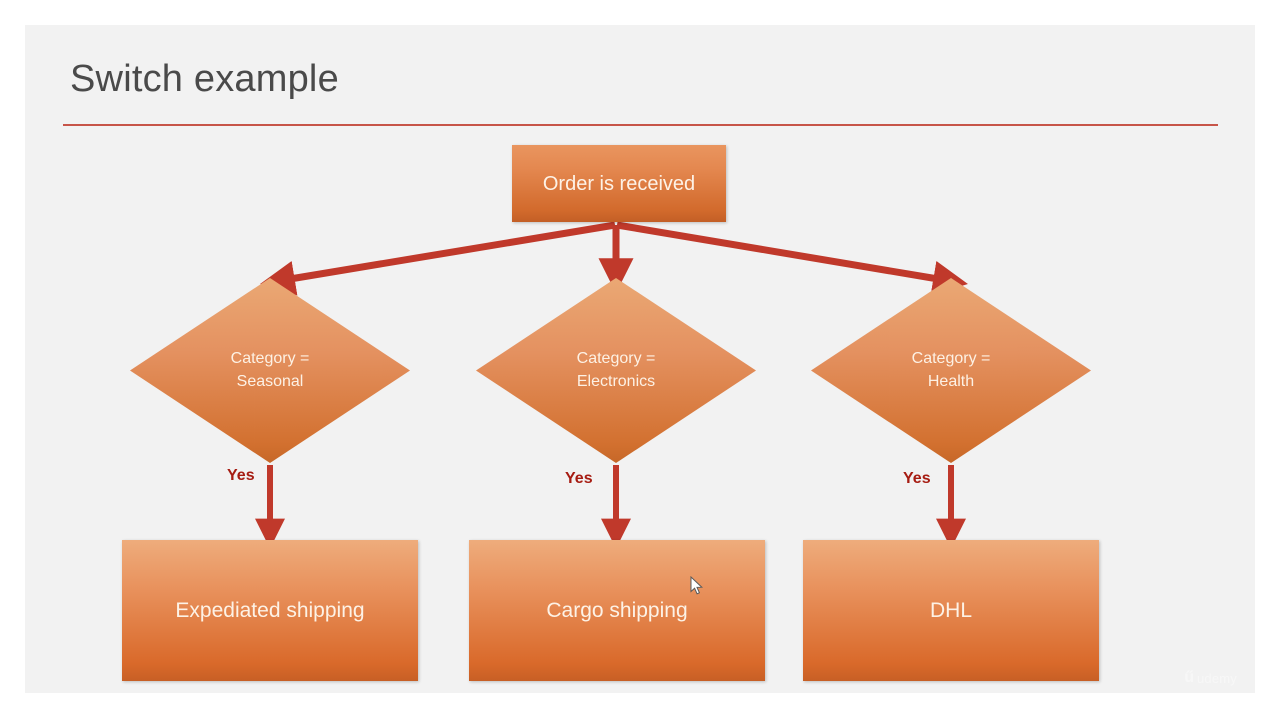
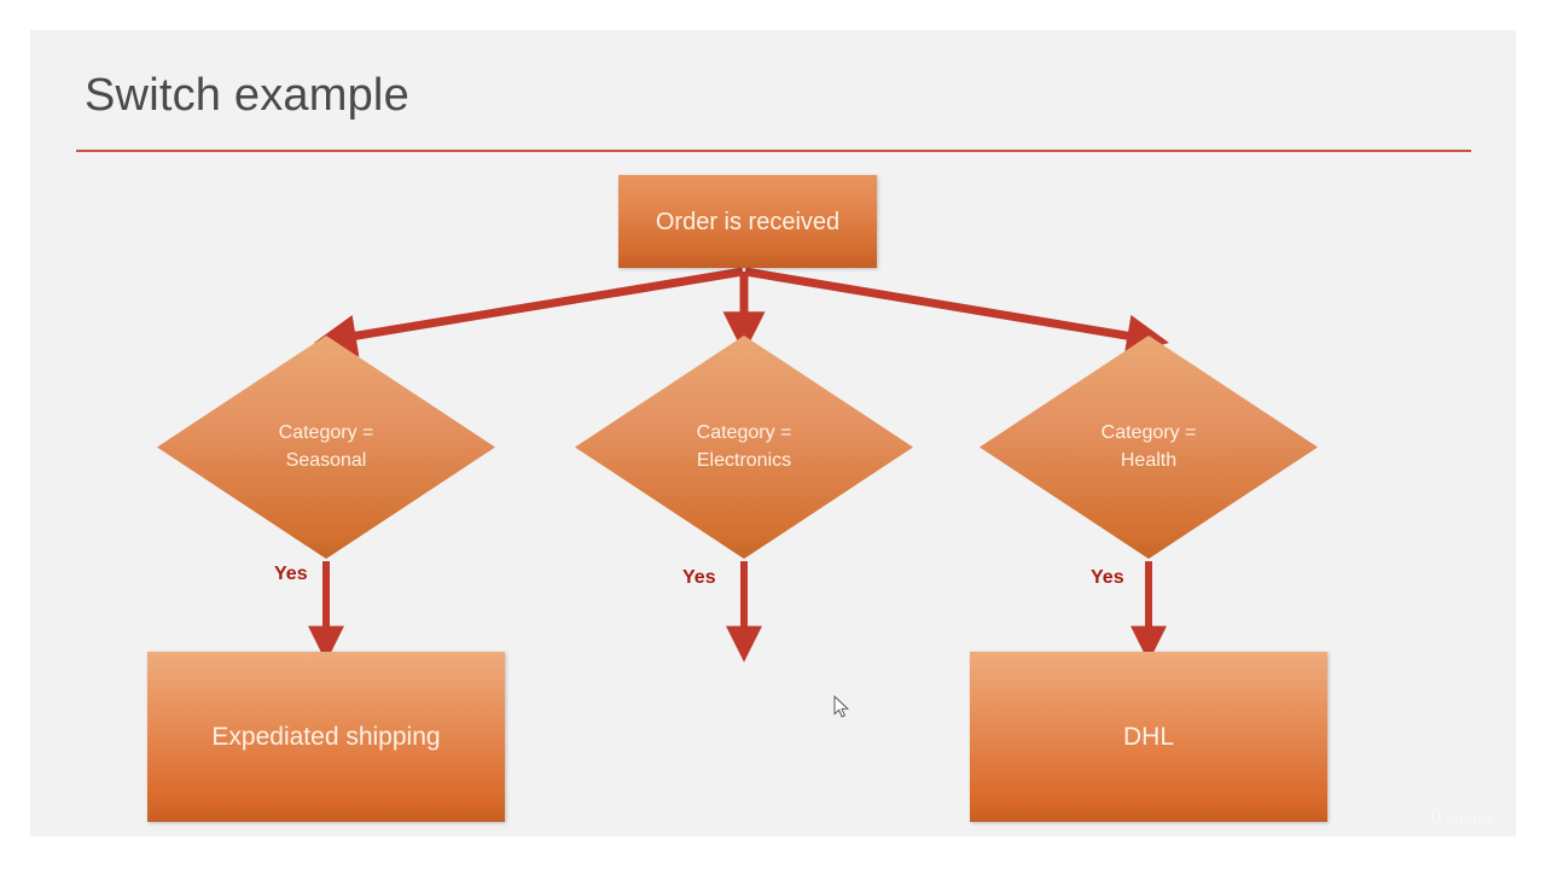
  Switch example
  Order is received
  Category =
  Seasonal
  Category =
  Electronics
  Category =
  Health
  Yes
  Yes
  Yes
  Expediated shipping
- Cargo shipping
  DHL
